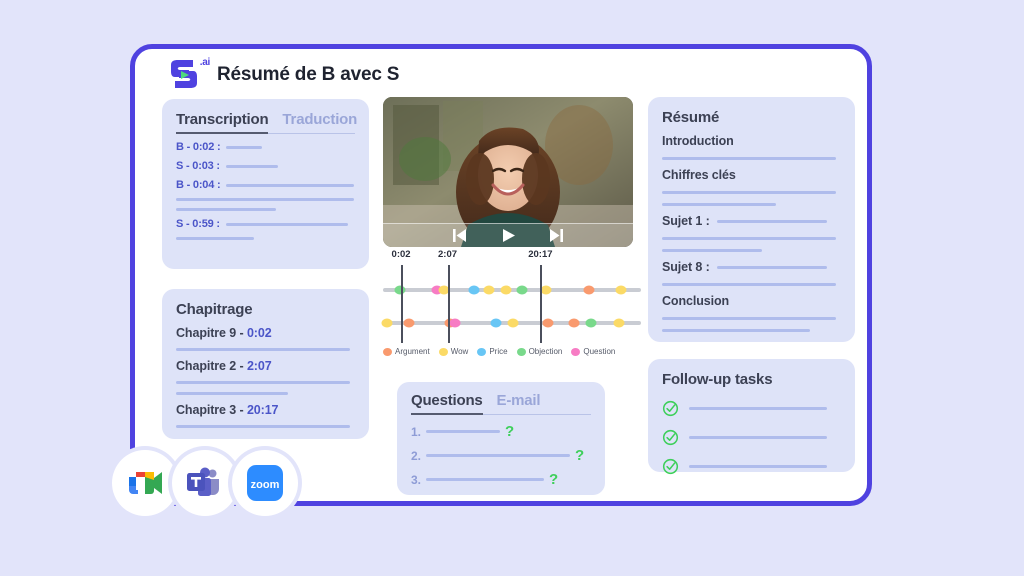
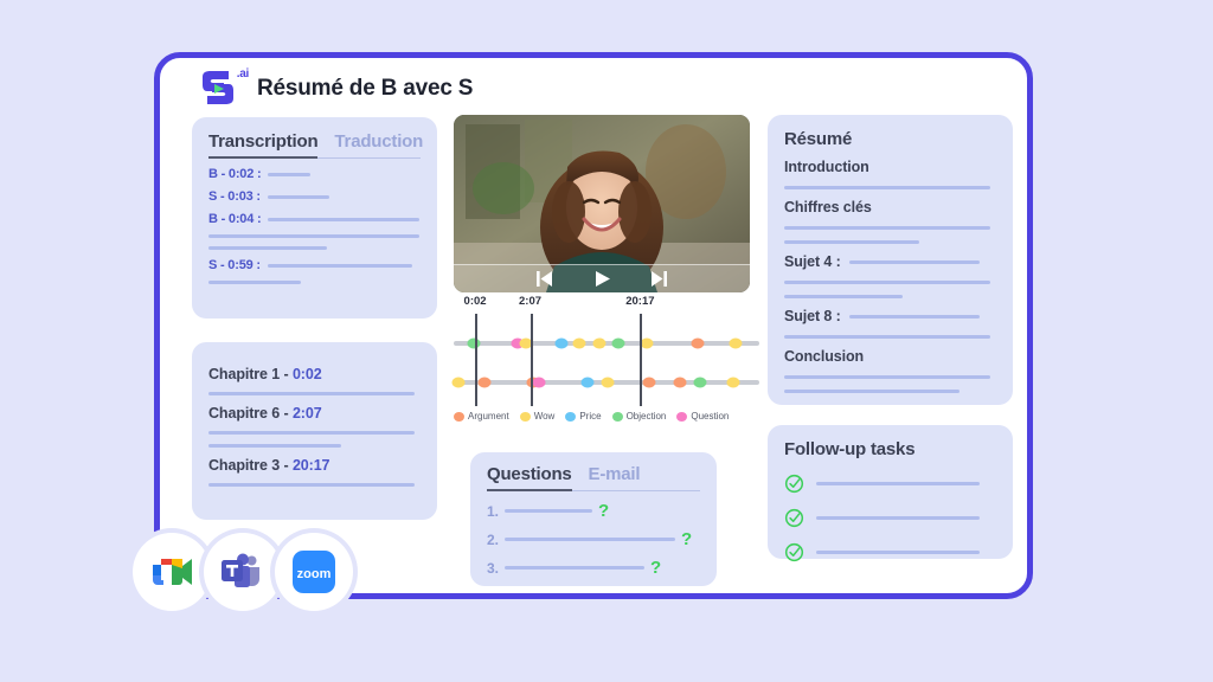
  .ai
  Résumé de B avec S
  Transcription
  Traduction
  B - 0:02 :
  S - 0:03 :
  B - 0:04 :
  S - 0:59 :
- Chapitrage
- Chapitre 9 - 0:02
+ Chapitre 1 - 0:02
- Chapitre 2 - 2:07
+ Chapitre 6 - 2:07
  Chapitre 3 - 20:17
  0:02
  2:07
  20:17
  Argument
  Wow
  Price
  Objection
  Question
  Questions
  E-mail
  1.
  ?
  2.
  ?
  3.
  ?
  Résumé
  Introduction
  Chiffres clés
- Sujet 1 :
+ Sujet 4 :
  Sujet 8 :
  Conclusion
  Follow-up tasks
  zoom
